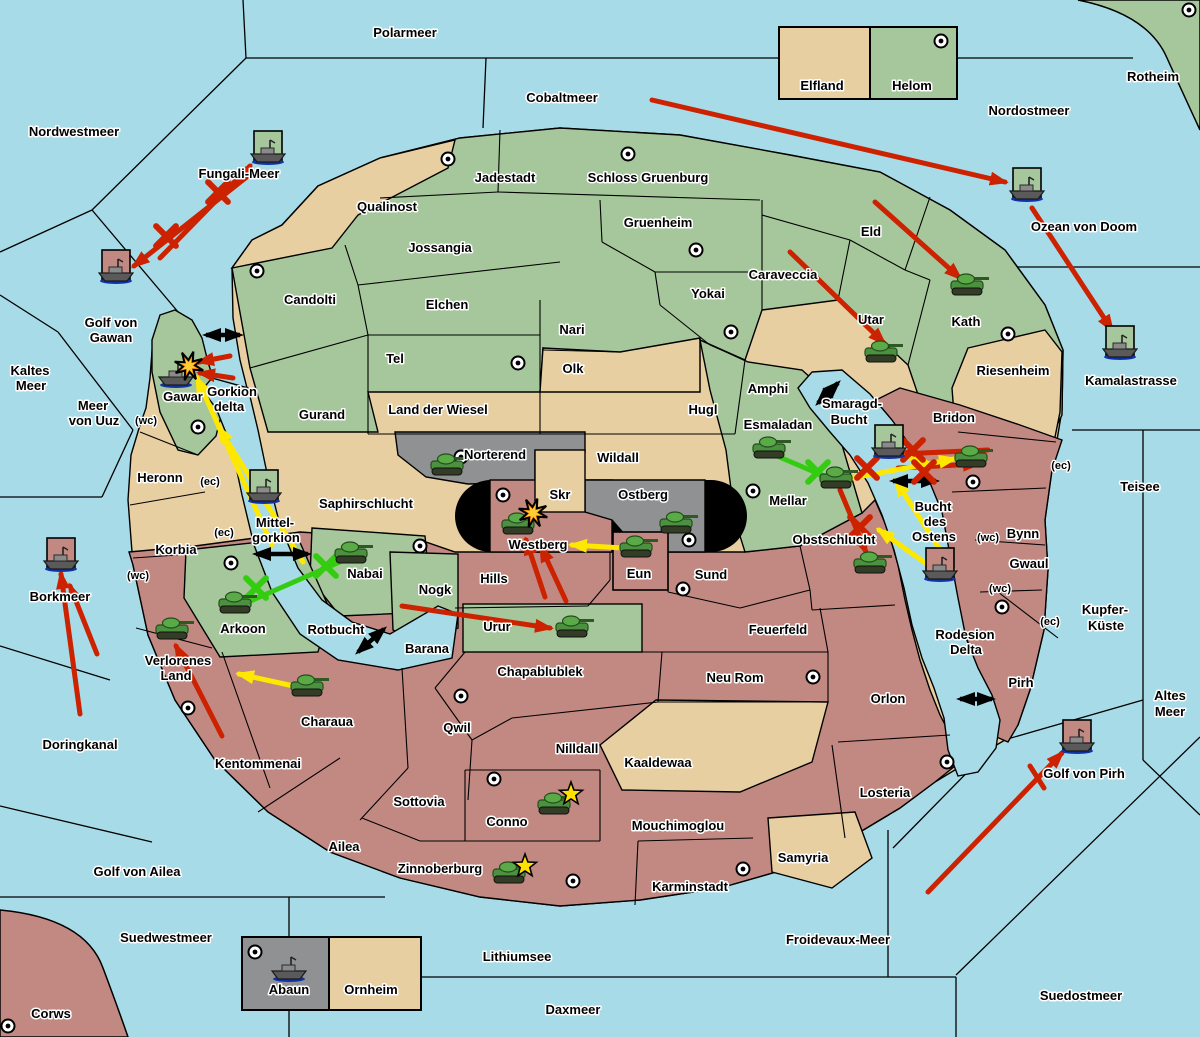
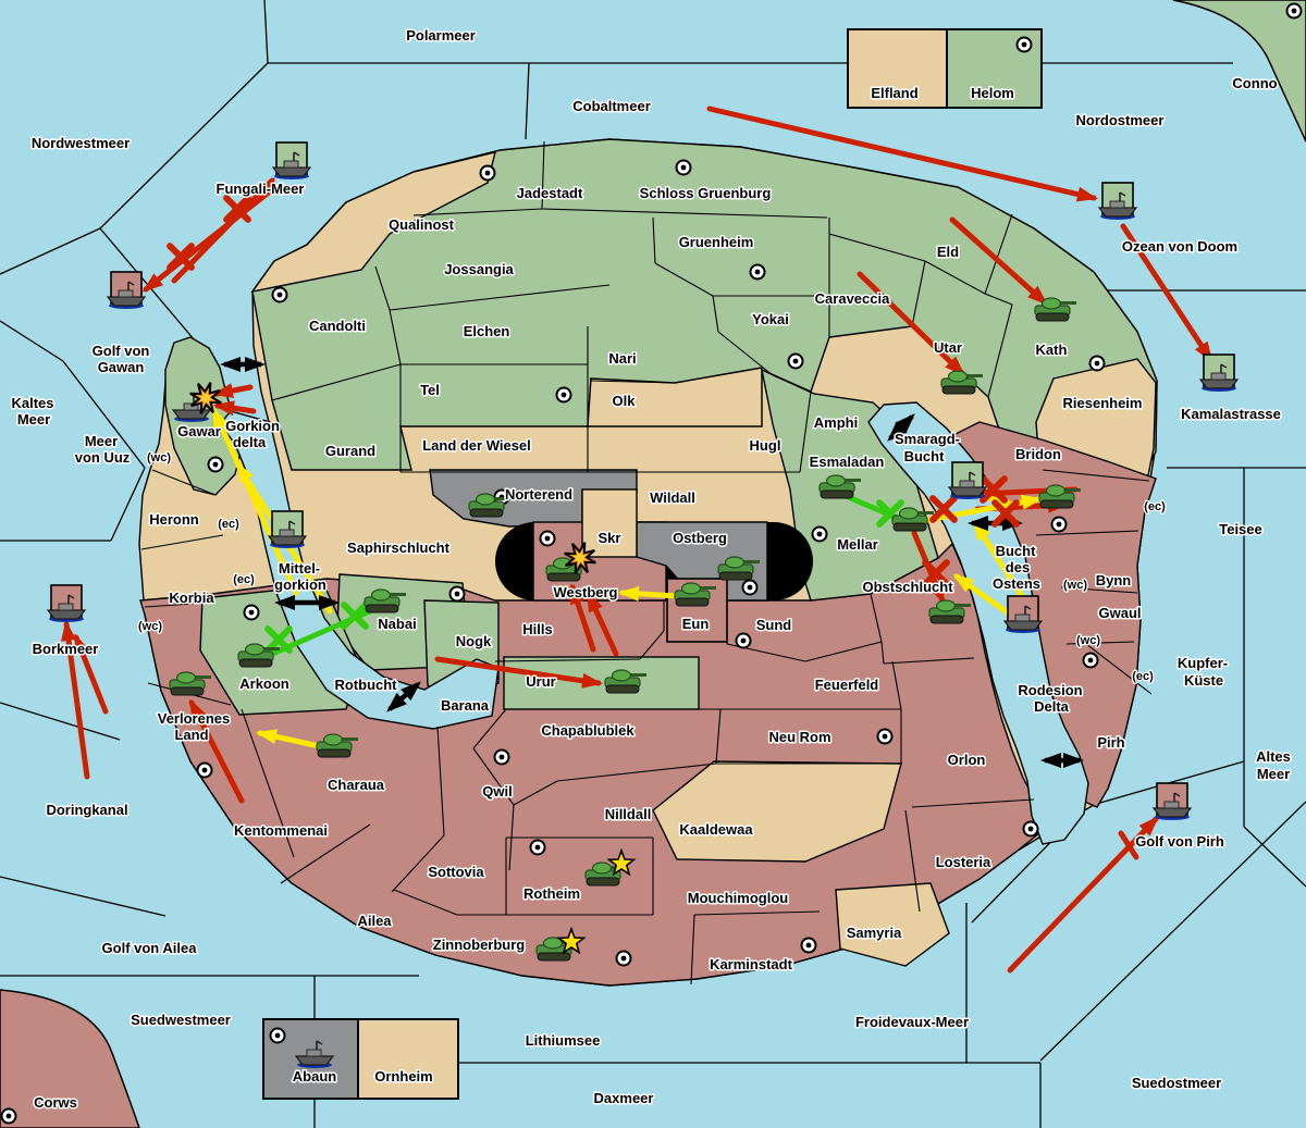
  Polarmeer
  Cobaltmeer
  Nordostmeer
  Nordwestmeer
  Fungali-Meer
  Ozean von Doom
  Kamalastrasse
  Kaltes
  Meer
  Golf von
  Gawan
  Meer
  von Uuz
  Gorkion
  delta
  Mittel-
  gorkion
  Borkmeer
  Smaragd-
  Bucht
  Bucht
  des
  Ostens
  Teisee
  Kupfer-
  Küste
  Altes
  Meer
  Rodesion
  Delta
  Rotbucht
  Doringkanal
  Golf von Pirh
  Golf von Ailea
  Suedwestmeer
  Lithiumsee
  Daxmeer
  Froidevaux-Meer
  Suedostmeer
  Jadestadt
  Schloss Gruenburg
  Gruenheim
  Yokai
  Caraveccia
  Eld
  Utar
  Kath
  Riesenheim
  Qualinost
  Jossangia
  Elchen
  Nari
  Tel
  Olk
  Candolti
  Gurand
  Land der Wiesel
  Hugl
  Amphi
  Esmaladan
  Mellar
  Gawar
  Heronn
  Korbia
  Saphirschlucht
  Nabai
  Arkoon
  Nogk
  Urur
  Hills
  Westberg
  Skr
  Ostberg
  Wildall
  Norterend
  Eun
  Sund
  Obstschlucht
  Bridon
  Bynn
  Gwaul
  Pirh
  Feuerfeld
  Neu Rom
  Chapablublek
  Qwil
  Nilldall
  Kaaldewaa
  Sottovia
- Conno
+ Rotheim
  Mouchimoglou
  Karminstadt
  Samyria
  Zinnoberburg
  Ailea
  Kentommenai
  Charaua
  Verlorenes
  Land
  Losteria
  Orlon
  Barana
  Corws
- Rotheim
+ Conno
  Elfland
  Helom
  Abaun
  Ornheim
  (wc)
  (ec)
  (ec)
  (wc)
  (ec)
  (wc)
  (wc)
  (ec)
